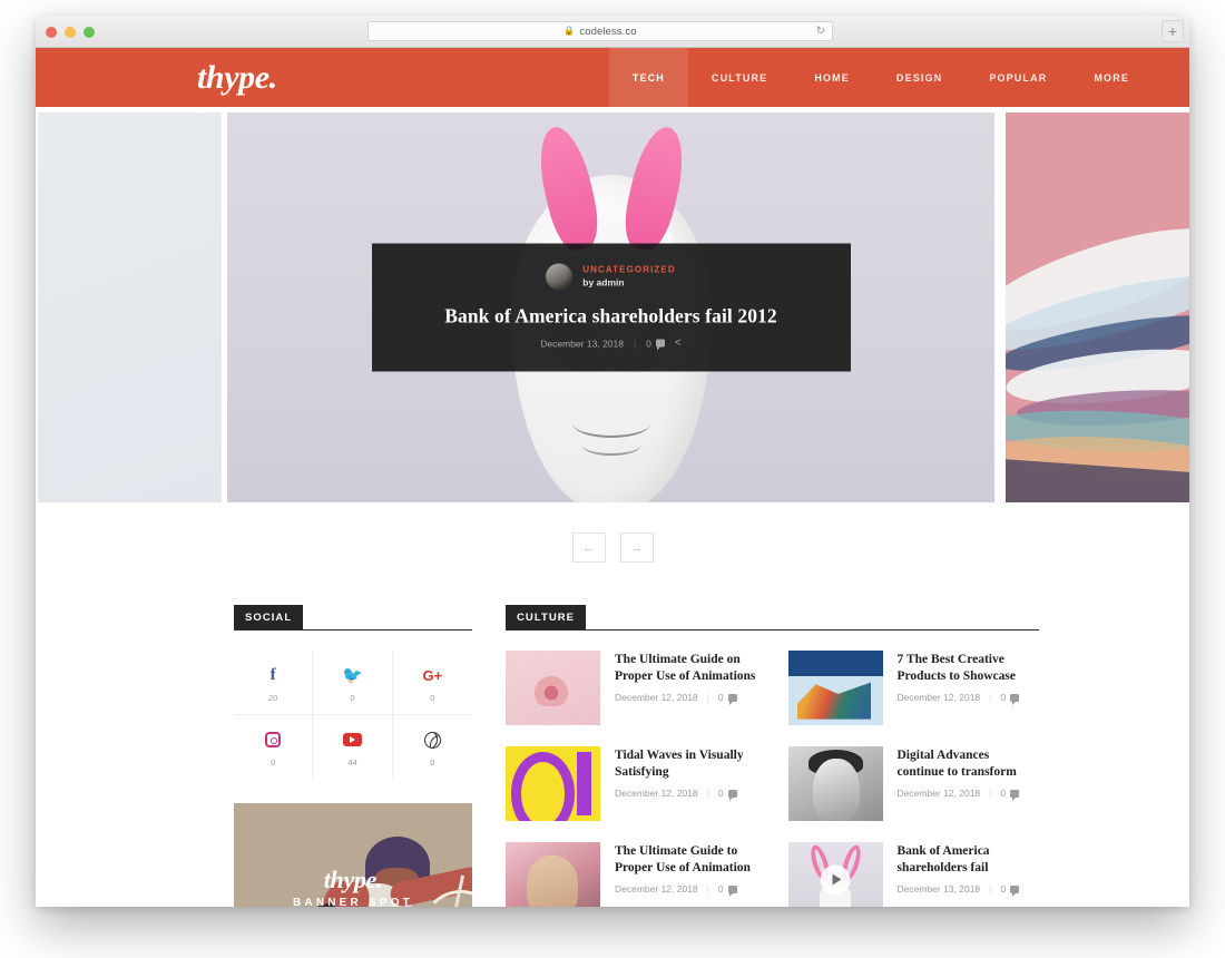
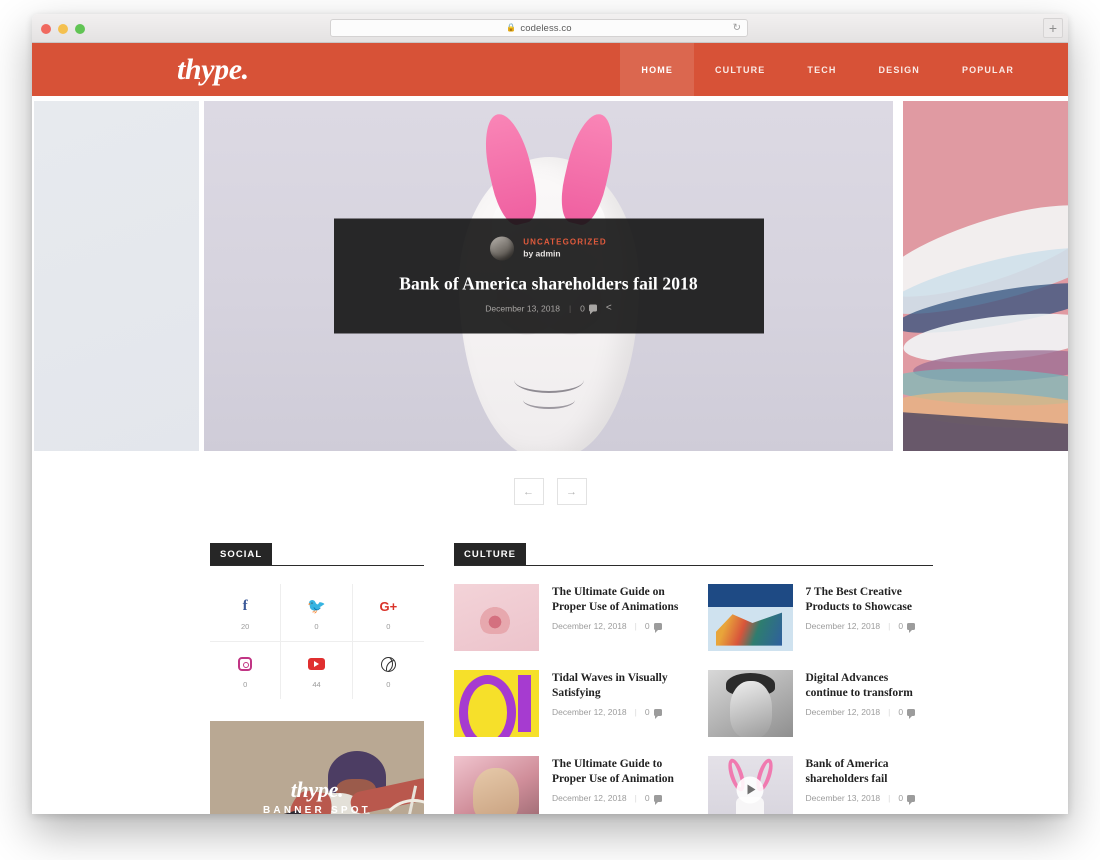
  🔒
  codeless.co
  ↻
  +
  thype.
- TECH
+ HOME
  CULTURE
- HOME
+ TECH
  DESIGN
  POPULAR
- MORE
  UNCATEGORIZED
  by admin
- Bank of America shareholders fail 2012
+ Bank of America shareholders fail 2018
  December 13, 2018
  0
  <
  ←
  →
  SOCIAL
  f
  20
  🐦
  0
  G+
  0
  0
  44
  0
  thype.
  BANNER SPOT
  CULTURE
  The Ultimate Guide on Proper Use of Animations
  December 12, 2018
  |
  0
  Tidal Waves in Visually Satisfying
  December 12, 2018
  |
  0
  The Ultimate Guide to Proper Use of Animation
  December 12, 2018
  |
  0
  7 The Best Creative Products to Showcase
  December 12, 2018
  0
  Digital Advances continue to transform
  December 12, 2018
  0
  Bank of America shareholders fail
  December 13, 2018
  0
